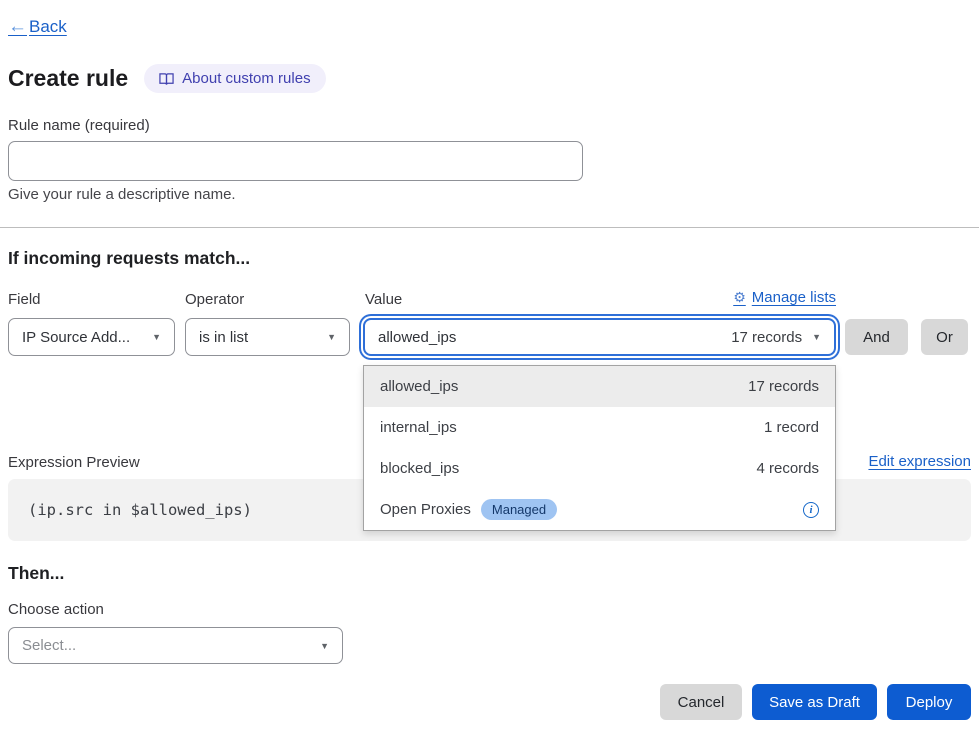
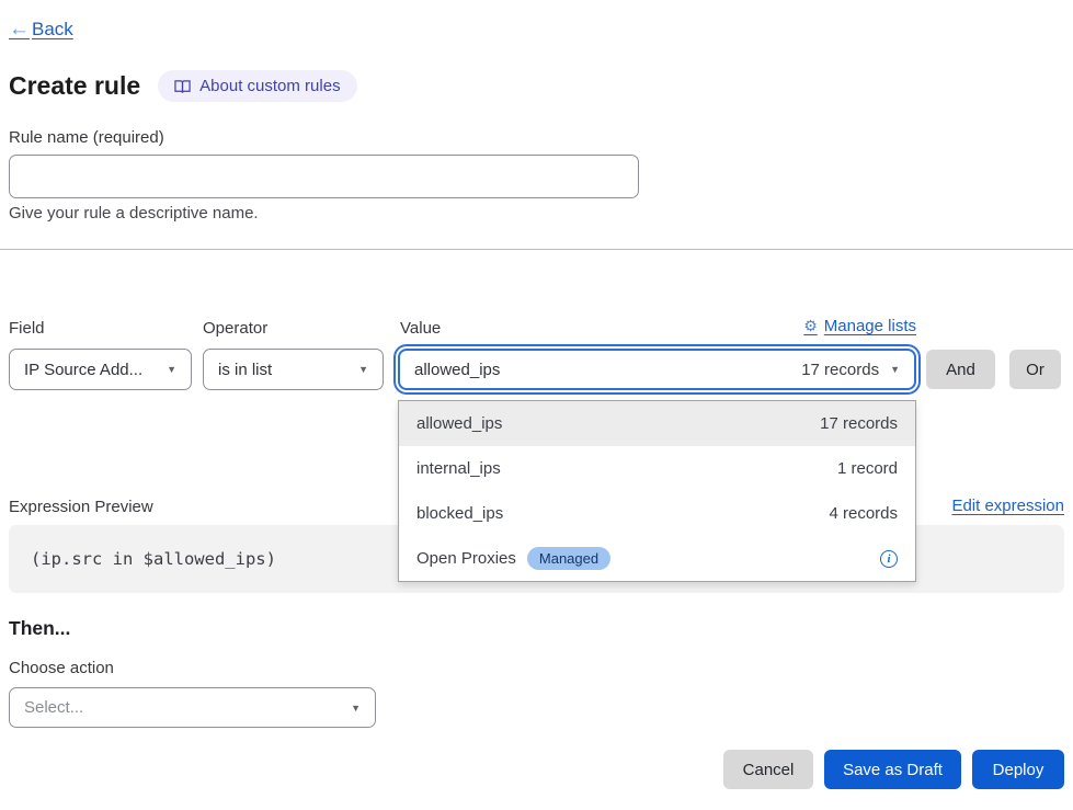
  ←
  Back
  Create rule
  About custom rules
  Rule name (required)
  Give your rule a descriptive name.
- If incoming requests match...
  Field
  Operator
  Value
  ⚙
  Manage lists
  IP Source Add...
  ▼
  is in list
  ▼
  allowed_ips
  17 records
  ▼
  And
  Or
  allowed_ips
  17 records
  internal_ips
  1 record
  blocked_ips
  4 records
  Open Proxies
  Managed
  i
  Expression Preview
  Edit expression
  (ip.src in $allowed_ips)
  Then...
  Choose action
  Select...
  ▼
  Cancel
  Save as Draft
  Deploy
